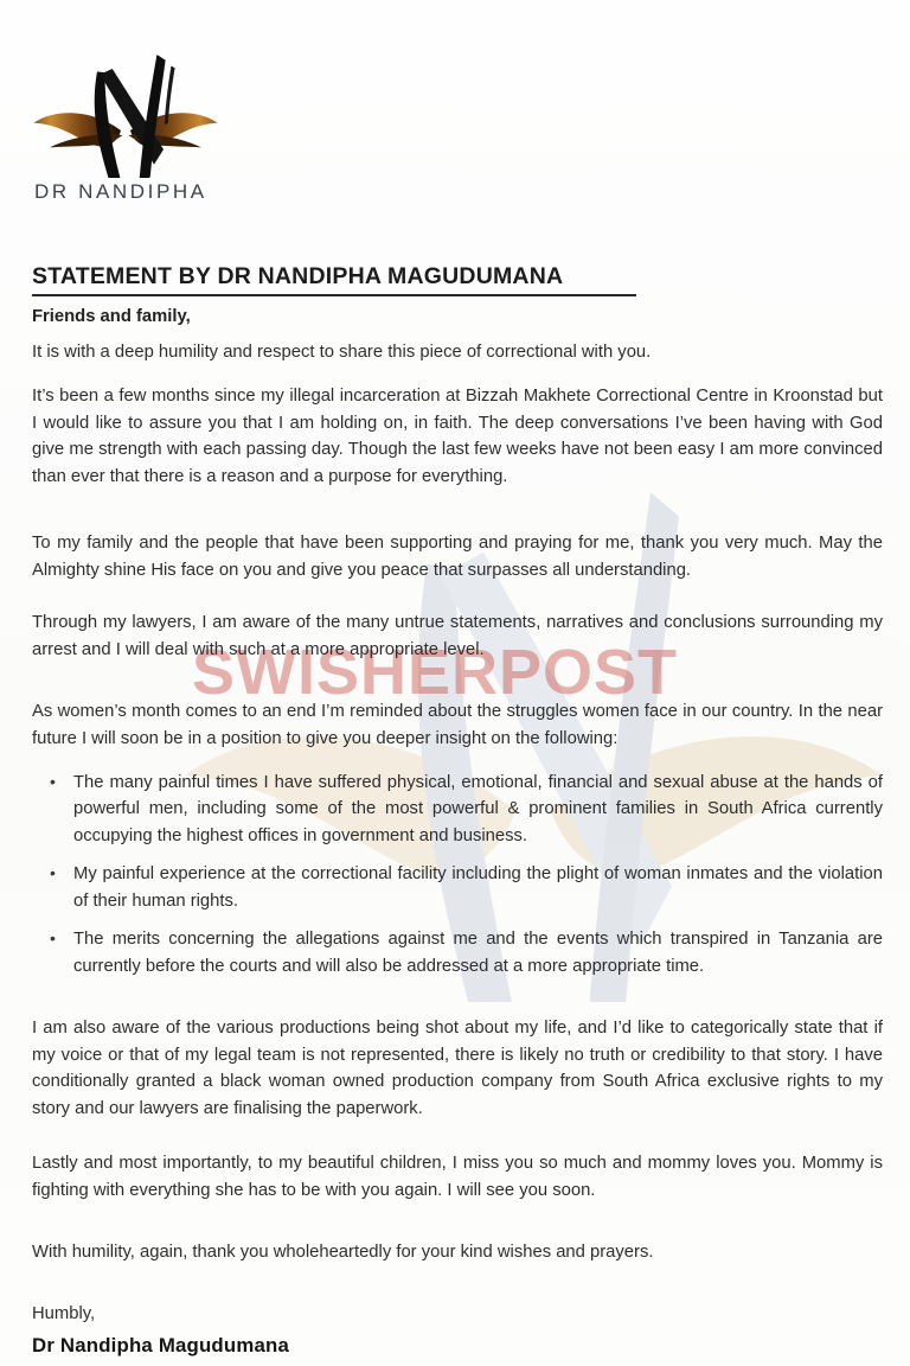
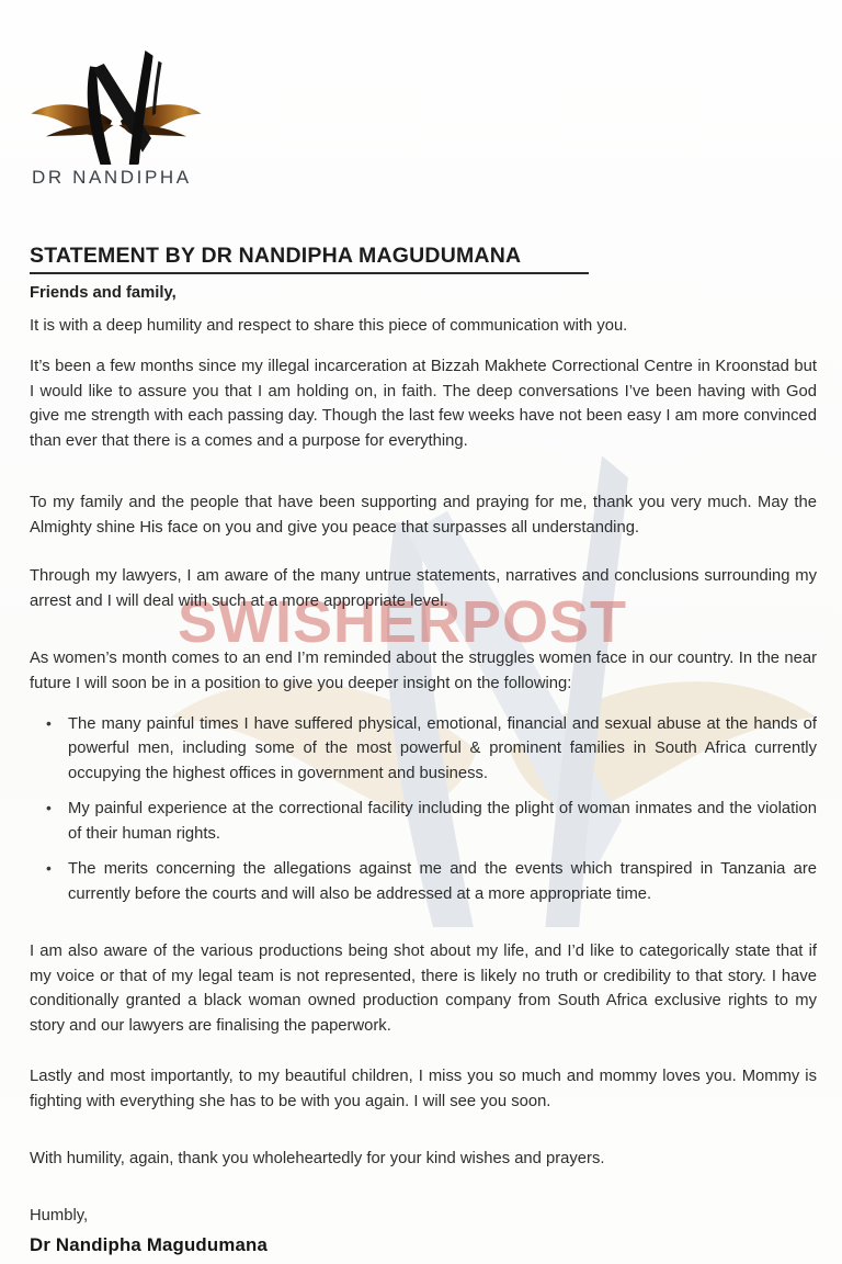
  SWISHERPOST
  DR NANDIPHA
  STATEMENT BY DR NANDIPHA MAGUDUMANA
  Friends and family,
- It is with a deep humility and respect to share this piece of correctional with you.
+ It is with a deep humility and respect to share this piece of communication with you.
- It’s been a few months since my illegal incarceration at Bizzah Makhete Correctional Centre in Kroonstad but I would like to assure you that I am holding on, in faith. The deep conversations I’ve been having with God give me strength with each passing day. Though the last few weeks have not been easy I am more convinced than ever that there is a reason and a purpose for everything.
+ It’s been a few months since my illegal incarceration at Bizzah Makhete Correctional Centre in Kroonstad but I would like to assure you that I am holding on, in faith. The deep conversations I’ve been having with God give me strength with each passing day. Though the last few weeks have not been easy I am more convinced than ever that there is a comes and a purpose for everything.
  To my family and the people that have been supporting and praying for me, thank you very much. May the Almighty shine His face on you and give you peace that surpasses all understanding.
  Through my lawyers, I am aware of the many untrue statements, narratives and conclusions surrounding my arrest and I will deal with such at a more appropriate level.
  As women’s month comes to an end I’m reminded about the struggles women face in our country. In the near future I will soon be in a position to give you deeper insight on the following:
  The many painful times I have suffered physical, emotional, financial and sexual abuse at the hands of powerful men, including some of the most powerful & prominent families in South Africa currently occupying the highest offices in government and business.
  My painful experience at the correctional facility including the plight of woman inmates and the violation of their human rights.
  The merits concerning the allegations against me and the events which transpired in Tanzania are currently before the courts and will also be addressed at a more appropriate time.
  I am also aware of the various productions being shot about my life, and I’d like to categorically state that if my voice or that of my legal team is not represented, there is likely no truth or credibility to that story. I have conditionally granted a black woman owned production company from South Africa exclusive rights to my story and our lawyers are finalising the paperwork.
  Lastly and most importantly, to my beautiful children, I miss you so much and mommy loves you. Mommy is fighting with everything she has to be with you again. I will see you soon.
  With humility, again, thank you wholeheartedly for your kind wishes and prayers.
  Humbly,
  Dr Nandipha Magudumana
